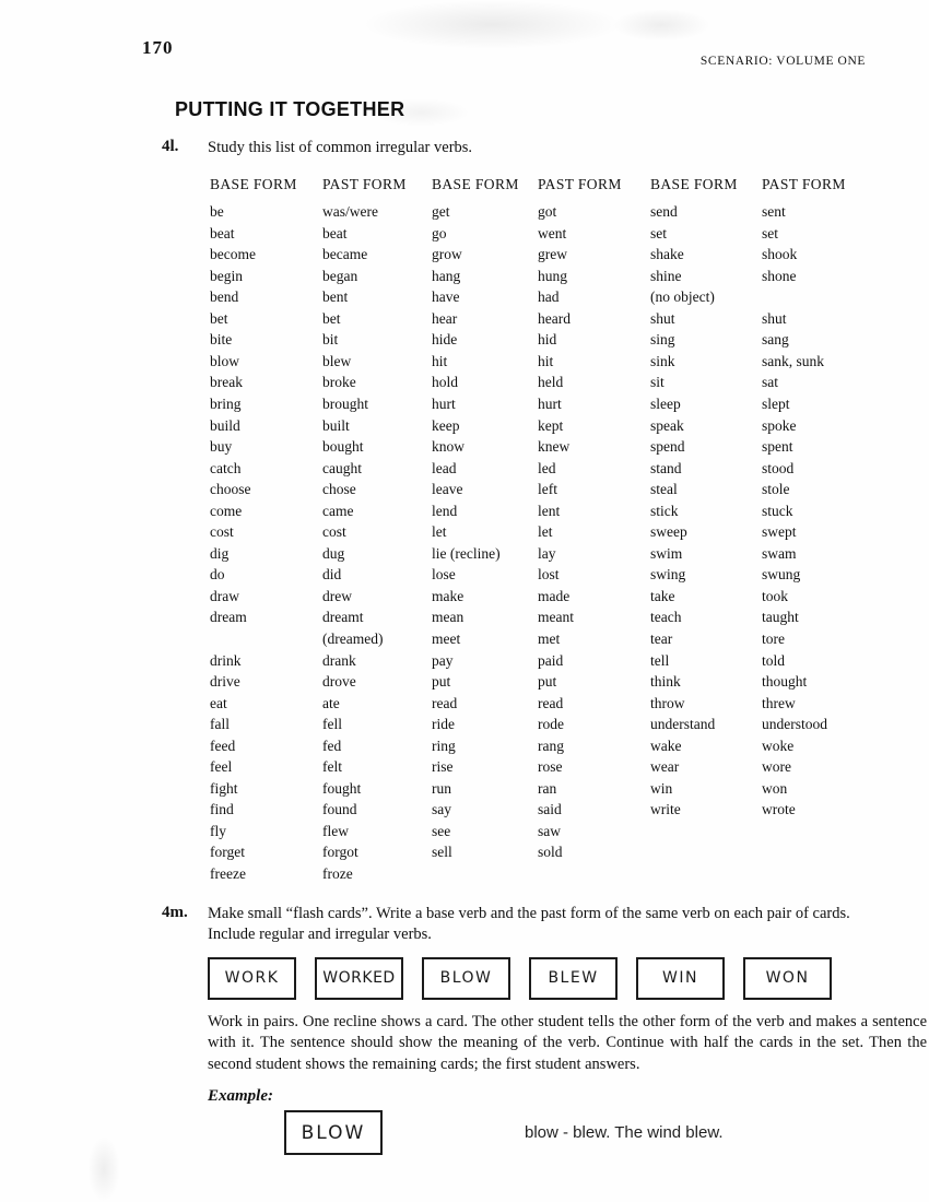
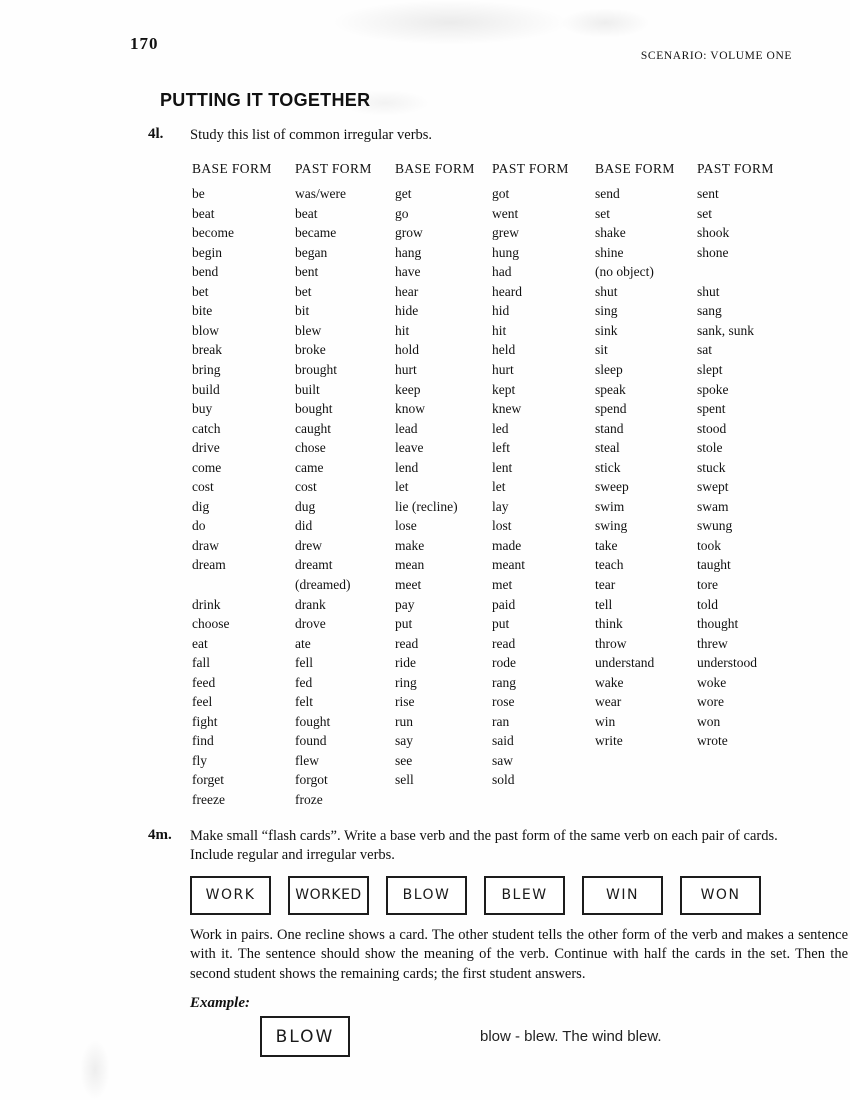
  170
  SCENARIO: VOLUME ONE
  PUTTING IT TOGETHER
  4l.
  Study this list of common irregular verbs.
  BASE FORM
  PAST FORM
  BASE FORM
  PAST FORM
  BASE FORM
  PAST FORM
  be
  was/were
  get
  got
  send
  sent
  beat
  beat
  go
  went
  set
  set
  become
  became
  grow
  grew
  shake
  shook
  begin
  began
  hang
  hung
  shine
  shone
  bend
  bent
  have
  had
  (no object)
  bet
  bet
  hear
  heard
  shut
  shut
  bite
  bit
  hide
  hid
  sing
  sang
  blow
  blew
  hit
  hit
  sink
  sank, sunk
  break
  broke
  hold
  held
  sit
  sat
  bring
  brought
  hurt
  hurt
  sleep
  slept
  build
  built
  keep
  kept
  speak
  spoke
  buy
  bought
  know
  knew
  spend
  spent
  catch
  caught
  lead
  led
  stand
  stood
- choose
+ drive
  chose
  leave
  left
  steal
  stole
  come
  came
  lend
  lent
  stick
  stuck
  cost
  cost
  let
  let
  sweep
  swept
  dig
  dug
  lie (recline)
  lay
  swim
  swam
  do
  did
  lose
  lost
  swing
  swung
  draw
  drew
  make
  made
  take
  took
  dream
  dreamt
  mean
  meant
  teach
  taught
  (dreamed)
  meet
  met
  tear
  tore
  drink
  drank
  pay
  paid
  tell
  told
- drive
+ choose
  drove
  put
  put
  think
  thought
  eat
  ate
  read
  read
  throw
  threw
  fall
  fell
  ride
  rode
  understand
  understood
  feed
  fed
  ring
  rang
  wake
  woke
  feel
  felt
  rise
  rose
  wear
  wore
  fight
  fought
  run
  ran
  win
  won
  find
  found
  say
  said
  write
  wrote
  fly
  flew
  see
  saw
  forget
  forgot
  sell
  sold
  freeze
  froze
  4m.
  Make small “flash cards”. Write a base verb and the past form of the same verb on each pair of cards. Include regular and irregular verbs.
  WORK
  WORKED
  BLOW
  BLEW
  WIN
  WON
  Work in pairs. One recline shows a card. The other student tells the other form of the verb and makes a sentence with it. The sentence should show the meaning of the verb. Continue with half the cards in the set. Then the second student shows the remaining cards; the first student answers.
  Example:
  BLOW
  blow - blew. The wind blew.
